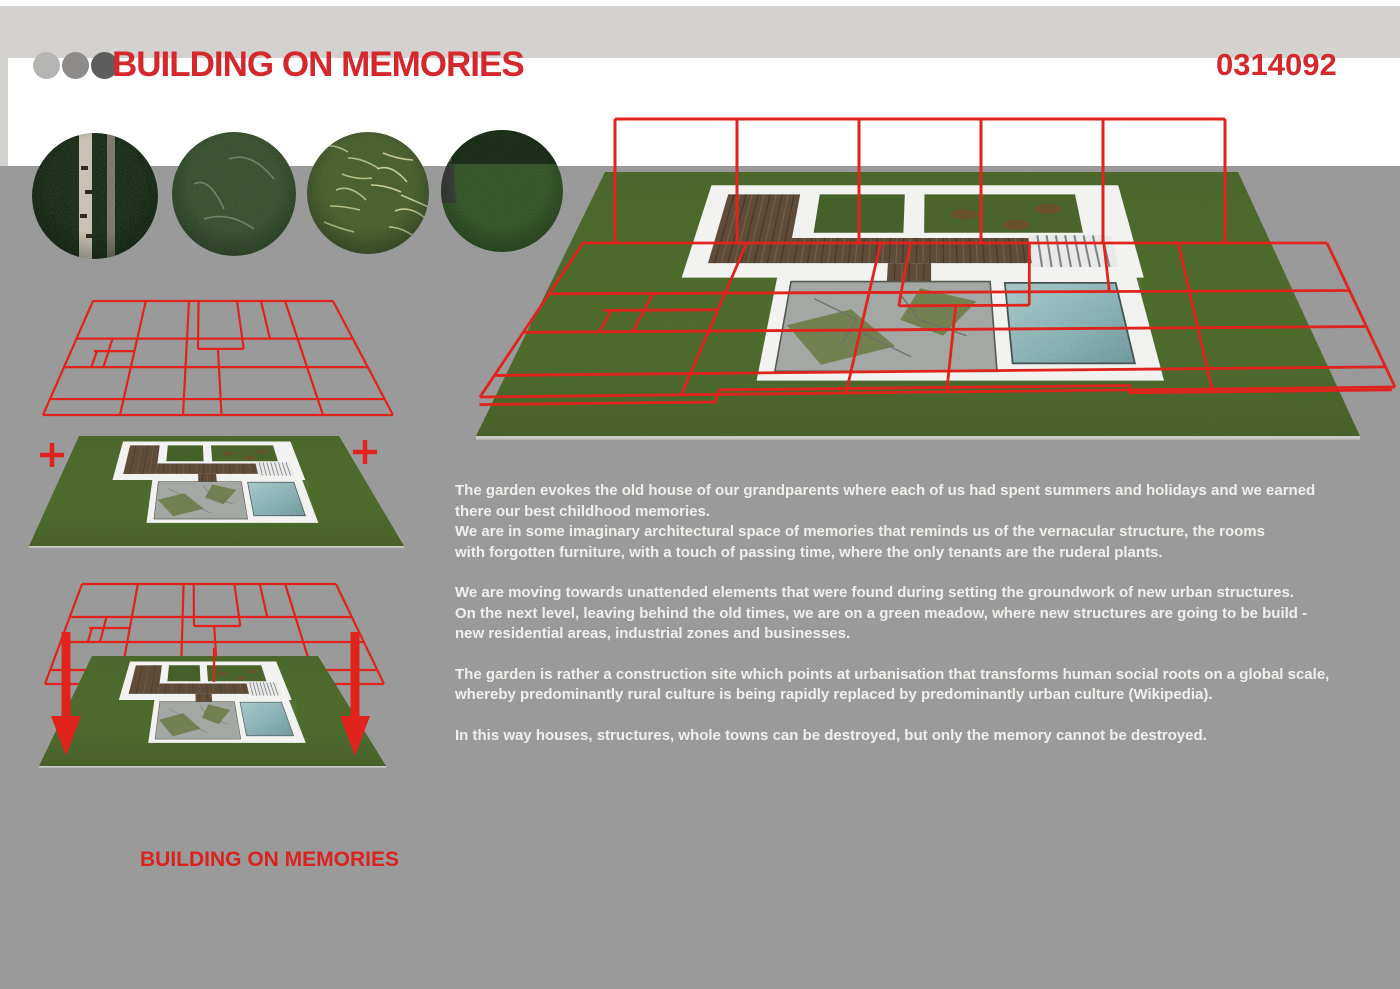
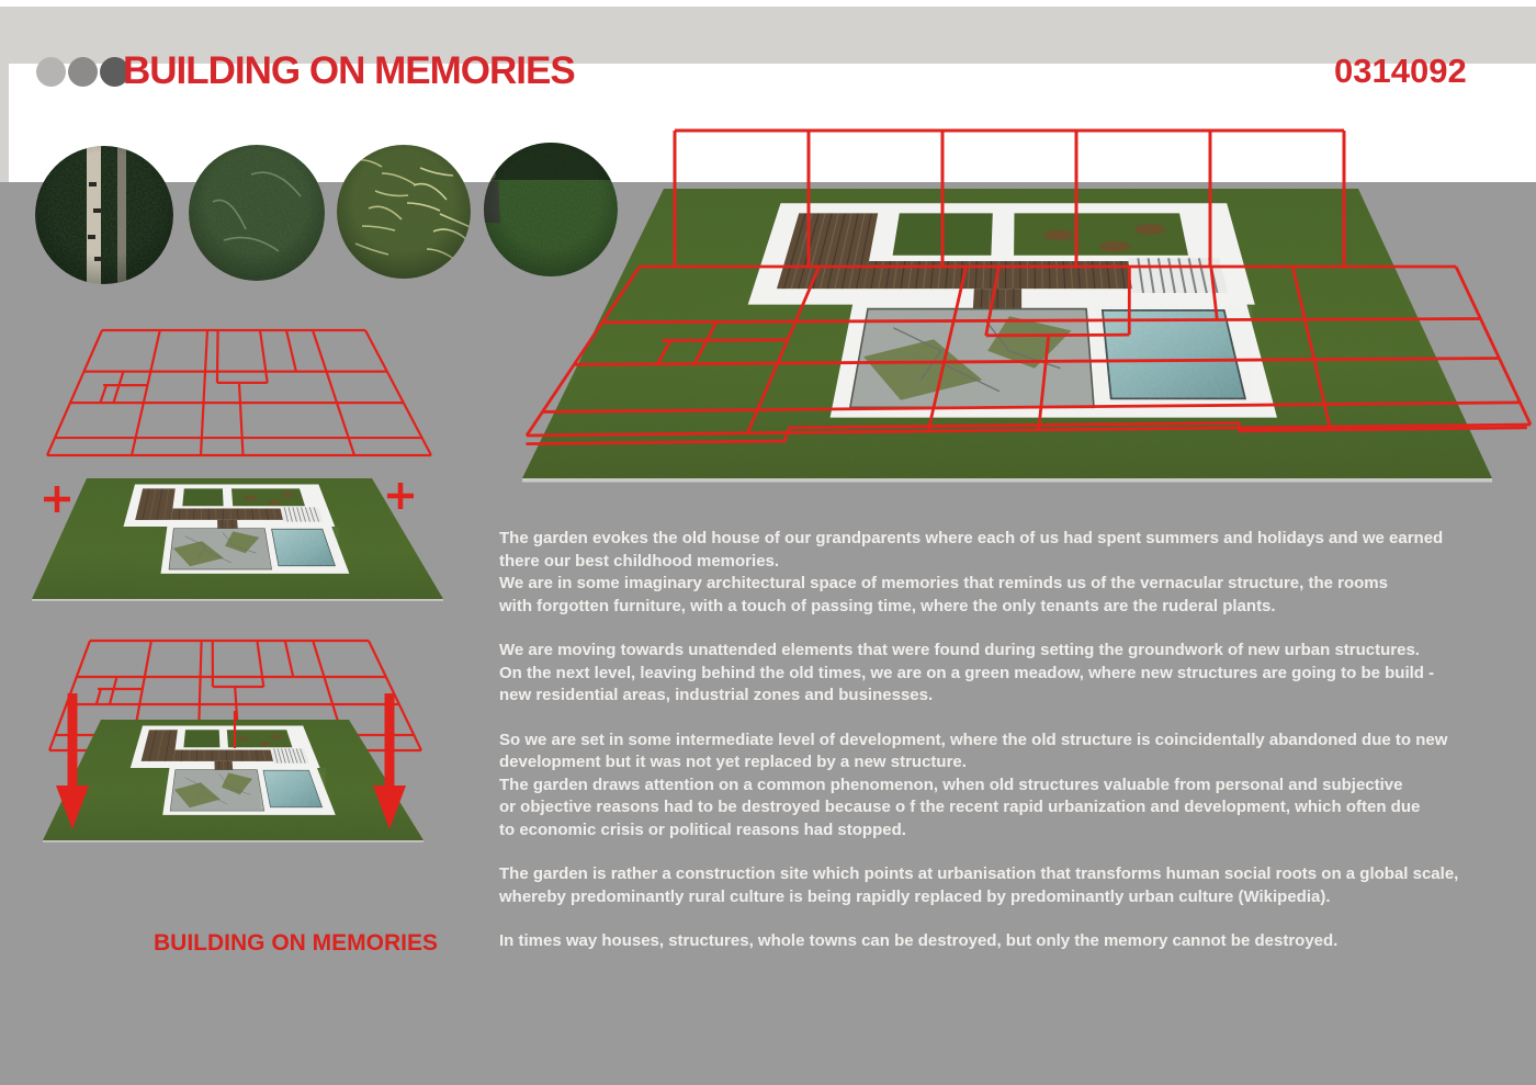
  BUILDING ON MEMORIES
  0314092
  BUILDING ON MEMORIES
  The garden evokes the old house of our grandparents where each of us had spent summers and holidays and we earned
  there our best childhood memories.
  We are in some imaginary architectural space of memories that reminds us of the vernacular structure, the rooms
  with forgotten furniture, with a touch of passing time, where the only tenants are the ruderal plants.
  We are moving towards unattended elements that were found during setting the groundwork of new urban structures.
  On the next level, leaving behind the old times, we are on a green meadow, where new structures are going to be build -
  new residential areas, industrial zones and businesses.
+ So we are set in some intermediate level of development, where the old structure is coincidentally abandoned due to new
+ development but it was not yet replaced by a new structure.
+ The garden draws attention on a common phenomenon, when old structures valuable from personal and subjective
+ or objective reasons had to be destroyed because o f the recent rapid urbanization and development, which often due
+ to economic crisis or political reasons had stopped.
  The garden is rather a construction site which points at urbanisation that transforms human social roots on a global scale,
  whereby predominantly rural culture is being rapidly replaced by predominantly urban culture (Wikipedia).
- In this way houses, structures, whole towns can be destroyed, but only the memory cannot be destroyed.
+ In times way houses, structures, whole towns can be destroyed, but only the memory cannot be destroyed.
